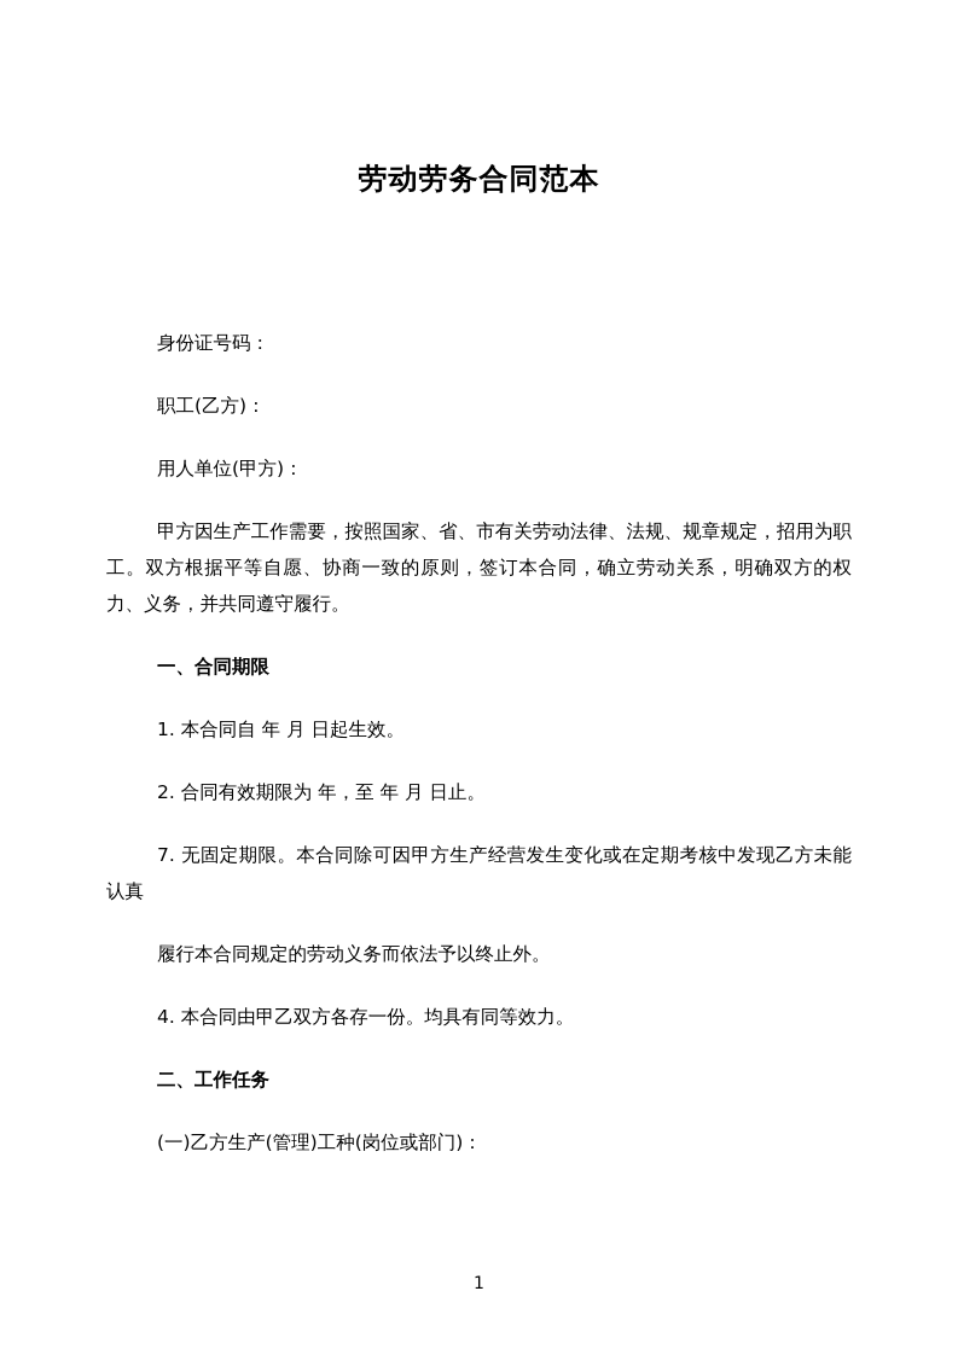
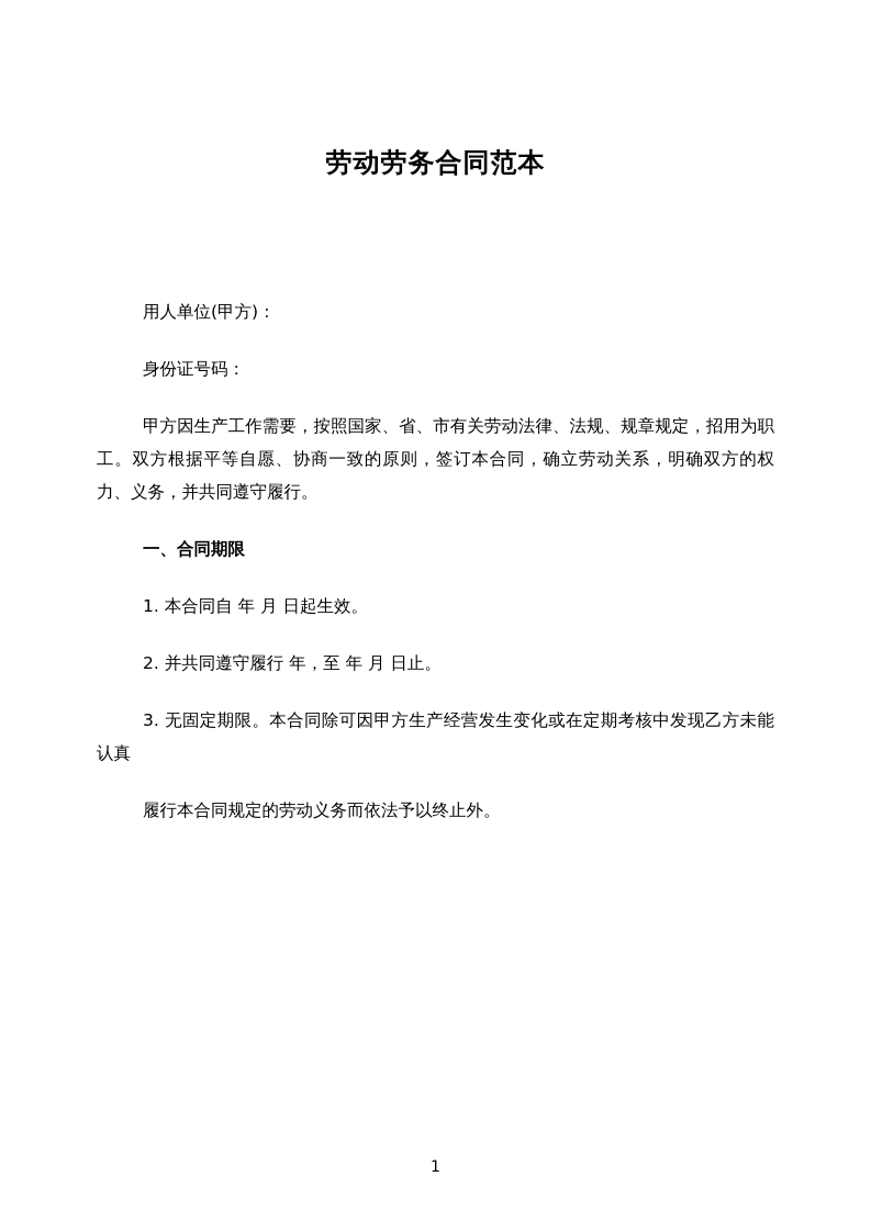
  劳动劳务合同范本
- 身份证号码：
+ 用人单位(甲方)：
- 职工(乙方)：
- 用人单位(甲方)：
+ 身份证号码：
  甲方因生产工作需要，按照国家、省、市有关劳动法律、法规、规章规定，招用为职工。双方根据平等自愿、协商一致的原则，签订本合同，确立劳动关系，明确双方的权力、义务，并共同遵守履行。
  一、合同期限
  1. 本合同自 年 月 日起生效。
- 2. 合同有效期限为 年，至 年 月 日止。
+ 2. 并共同遵守履行 年，至 年 月 日止。
- 7. 无固定期限。本合同除可因甲方生产经营发生变化或在定期考核中发现乙方未能认真
+ 3. 无固定期限。本合同除可因甲方生产经营发生变化或在定期考核中发现乙方未能认真
  履行本合同规定的劳动义务而依法予以终止外。
- 4. 本合同由甲乙双方各存一份。均具有同等效力。
- 二、工作任务
- (一)乙方生产(管理)工种(岗位或部门)：
  1
